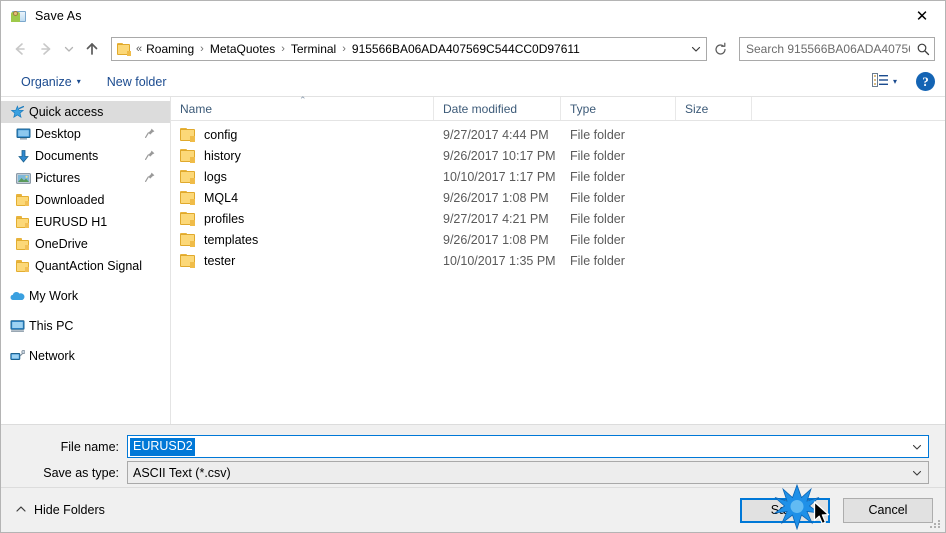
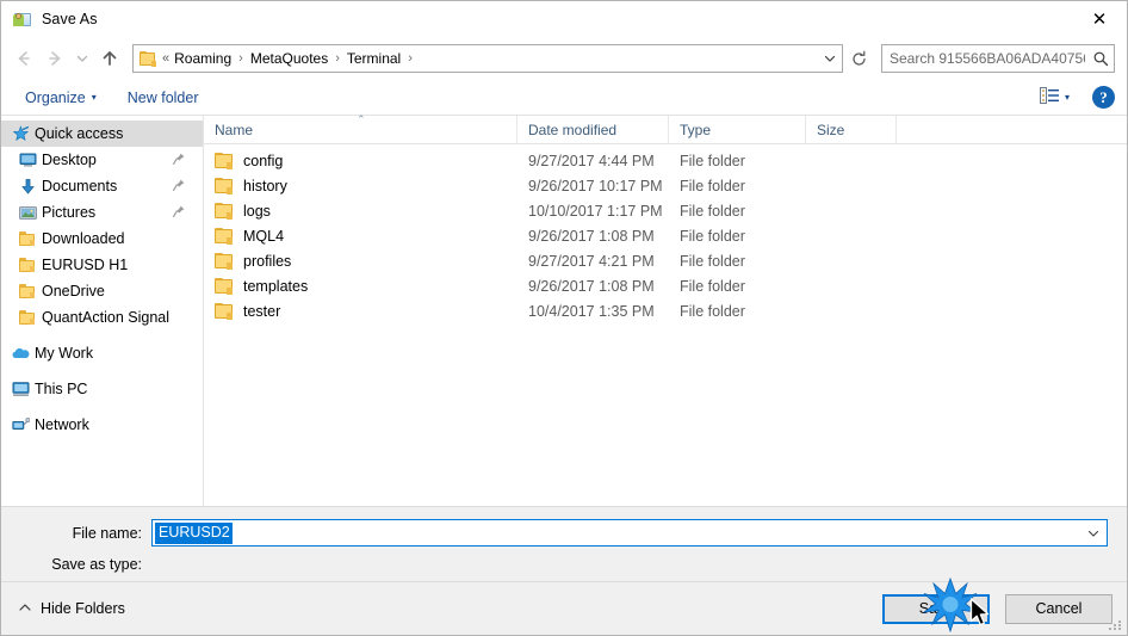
  Save As
  ✕
  «
  Roaming
  ›
  MetaQuotes
  ›
  Terminal
  ›
- 915566BA06ADA407569C544CC0D97611
  Search 915566BA06ADA4075
  Organize
  ▾
  New folder
  ▾
  ?
  Quick access
  Desktop
  Documents
  Pictures
  Downloaded
  EURUSD H1
  OneDrive
  QuantAction Signal
  My Work
  This PC
  Network
  Name
  ⌃
  Date modified
  Type
  Size
  config
  9/27/2017 4:44 PM
  File folder
  history
  9/26/2017 10:17 PM
  File folder
  logs
  10/10/2017 1:17 PM
  File folder
  MQL4
  9/26/2017 1:08 PM
  File folder
  profiles
  9/27/2017 4:21 PM
  File folder
  templates
  9/26/2017 1:08 PM
  File folder
  tester
- 10/10/2017 1:35 PM
+ 10/4/2017 1:35 PM
  File folder
  File name:
  EURUSD2
  Save as type:
- ASCII Text (*.csv)
  Hide Folders
  Cancel
